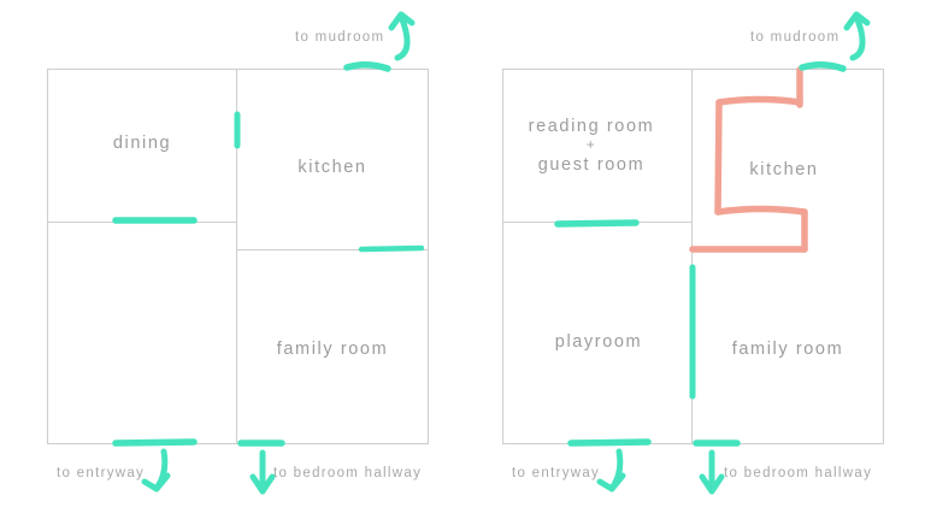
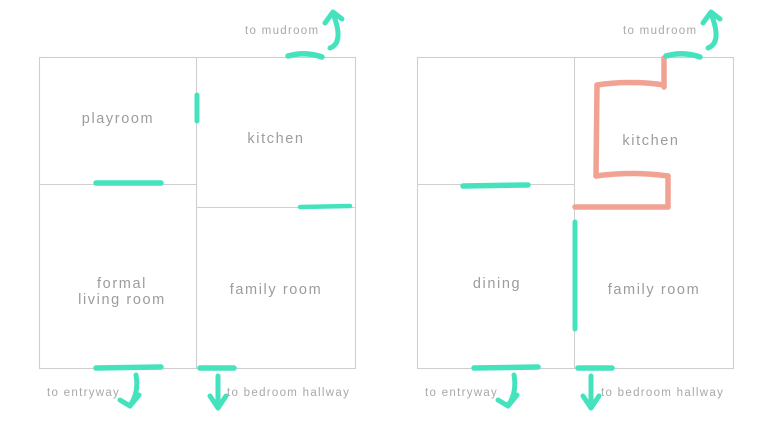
- dining
+ playroom
  kitchen
+ formal
+ living room
  family room
  to mudroom
  to entryway
  to bedroom hallway
- reading room
- +
- guest room
  kitchen
- playroom
+ dining
  family room
  to mudroom
  to entryway
  to bedroom hallway
